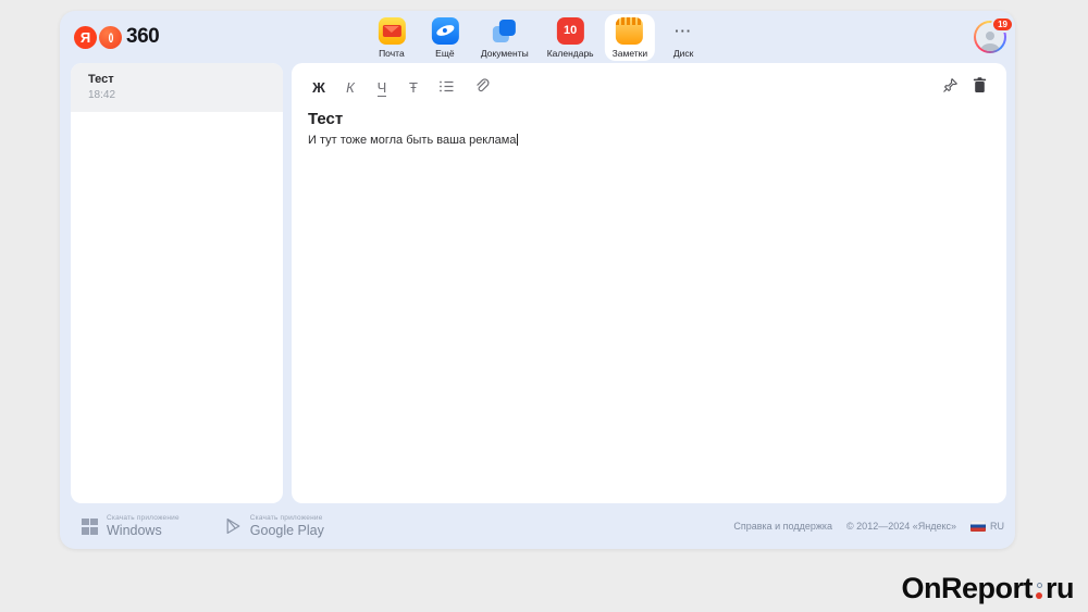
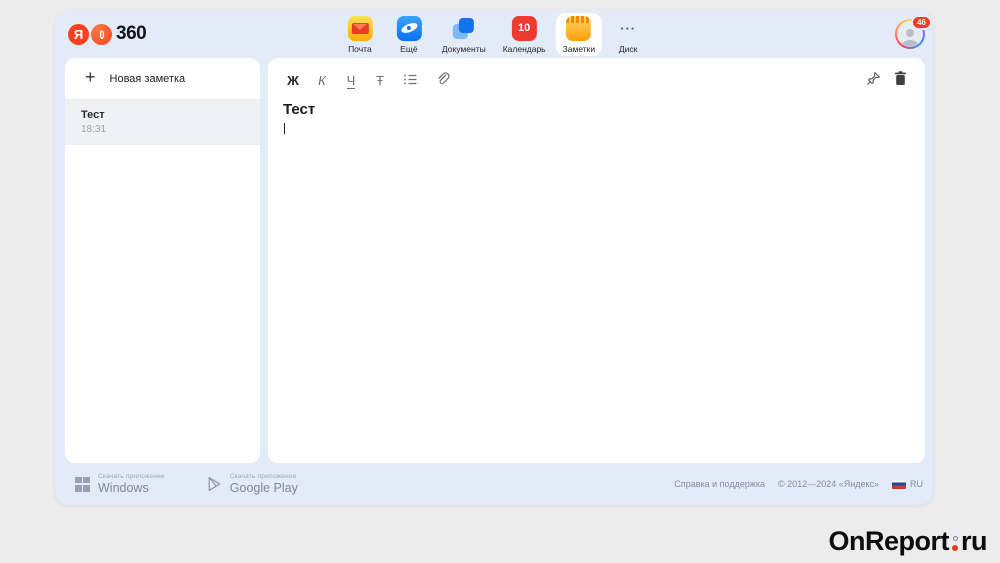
  Я
  ()
  360
  Почта
  Ещё
  Документы
  10
  Календарь
  Заметки
  ···
  Диск
- 19
+ 46
+ +
+ Новая заметка
  Тест
- 18:42
+ 18:31
  Ж
  К
  Ч
  Ŧ
  Тест
- И тут тоже могла быть ваша реклама
  Windows
  Google Play
  Справка и поддержка
  © 2012—2024 «Яндекс»
  RU
  OnReport
  ru
